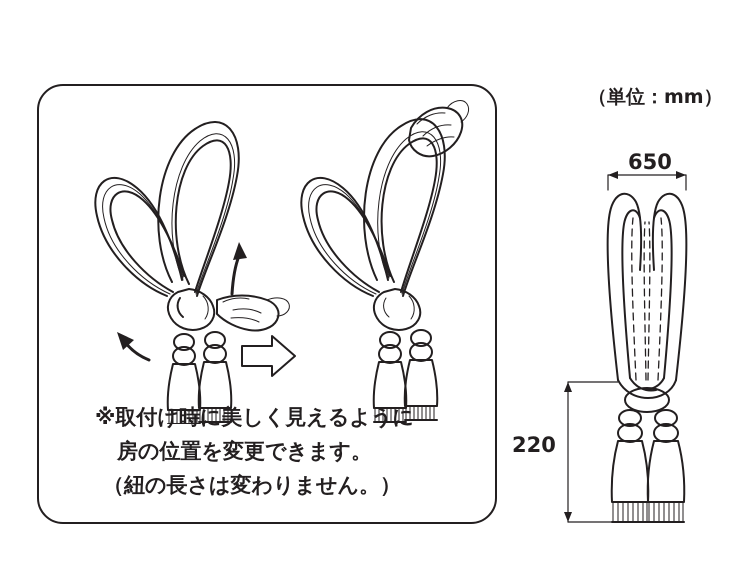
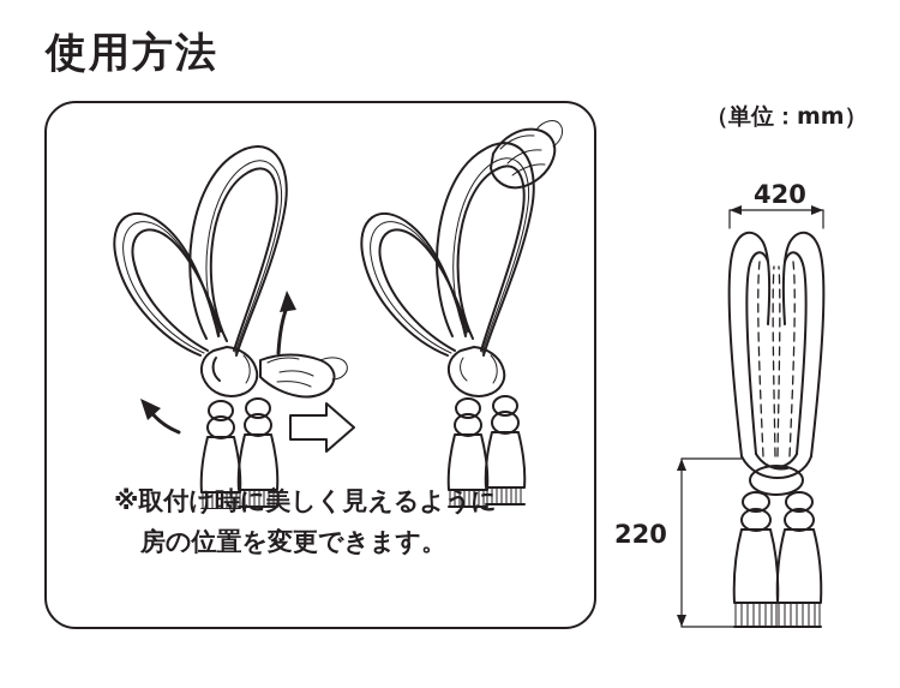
+ 使用方法
  （単位：mm）
- 650
+ 420
  220
  ※取付け時に美しく見えるように
  房の位置を変更できます。
- （紐の長さは変わりません。）
